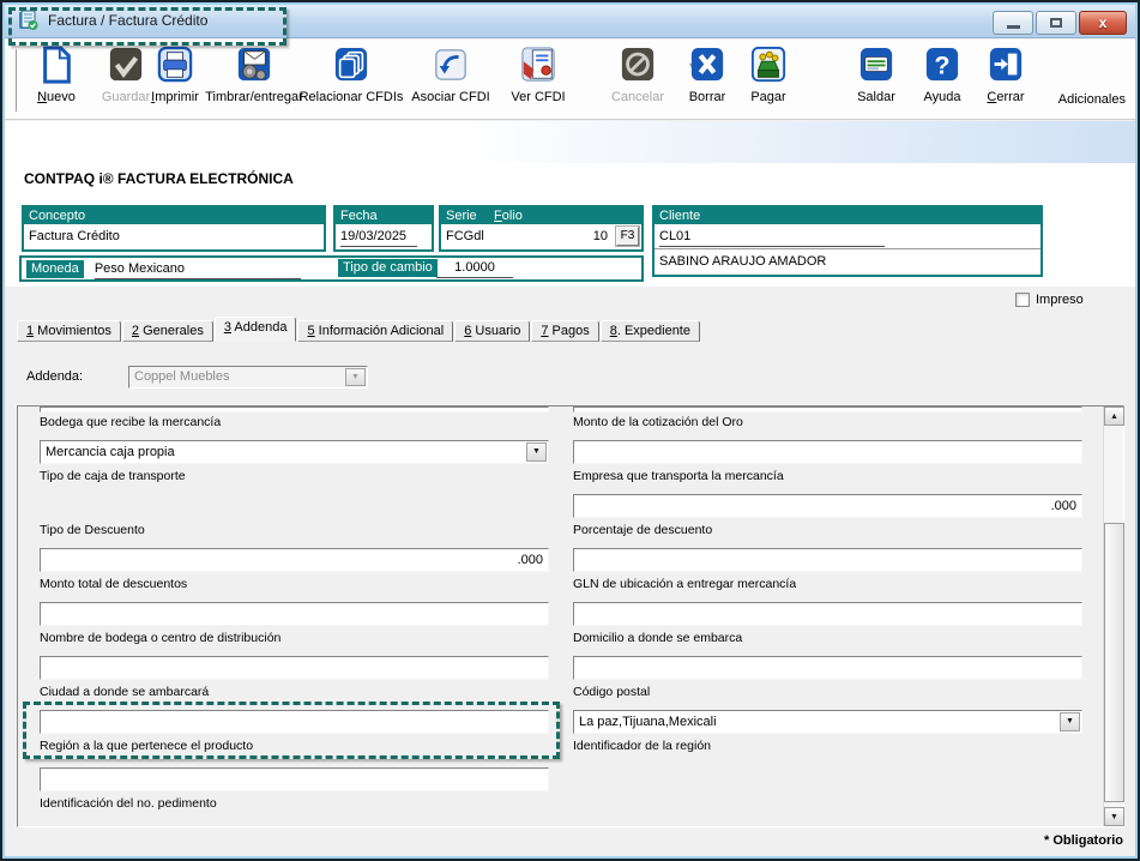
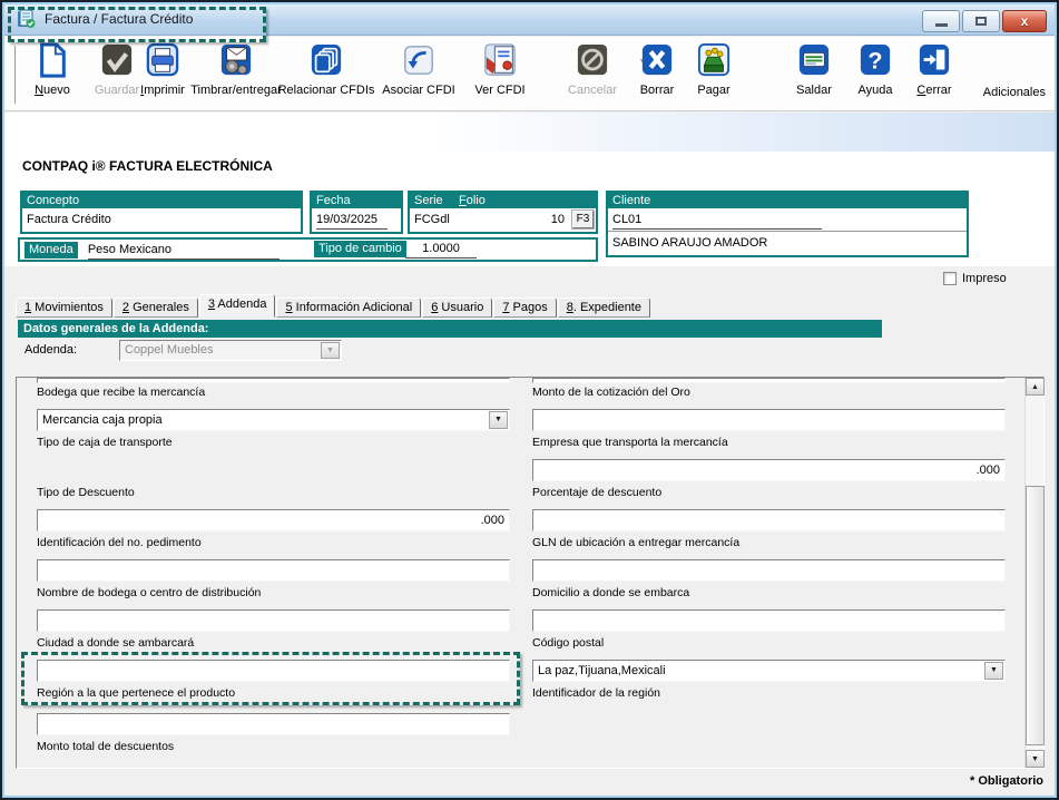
  Factura / Factura Crédito
  x
  Nuevo
  Guardar
  Imprimir
  Timbrar/entregar
  Relacionar CFDIs
  Asociar CFDI
  Ver CFDI
  Cancelar
  Borrar
  Pagar
  Saldar
  ?
  Ayuda
  Cerrar
  Adicionales
  CONTPAQ i® FACTURA ELECTRÓNICA
  Concepto
  Factura Crédito
  Fecha
  19/03/2025
  Serie
  Folio
  FCGdl
  10
  F3
  Cliente
  CL01
  SABINO ARAUJO AMADOR
  Moneda Peso Mexicano
  Tipo de cambio
  1.0000
  Impreso
  1 Movimientos
  2 Generales
  3 Addenda
  5 Información Adicional
  6 Usuario
  7 Pagos
  8. Expediente
+ Datos generales de la Addenda:
  Addenda:
  Coppel Muebles
  Bodega que recibe la mercancía
  Monto de la cotización del Oro
  Mercancia caja propia
  Tipo de caja de transporte
  Tipo de Descuento
  .000
- Monto total de descuentos
+ Identificación del no. pedimento
  Nombre de bodega o centro de distribución
  Ciudad a donde se ambarcará
  Región a la que pertenece el producto
- Identificación del no. pedimento
+ Monto total de descuentos
  Empresa que transporta la mercancía
  .000
  Porcentaje de descuento
  GLN de ubicación a entregar mercancía
  Domicilio a donde se embarca
  Código postal
  La paz,Tijuana,Mexicali
  Identificador de la región
  * Obligatorio
